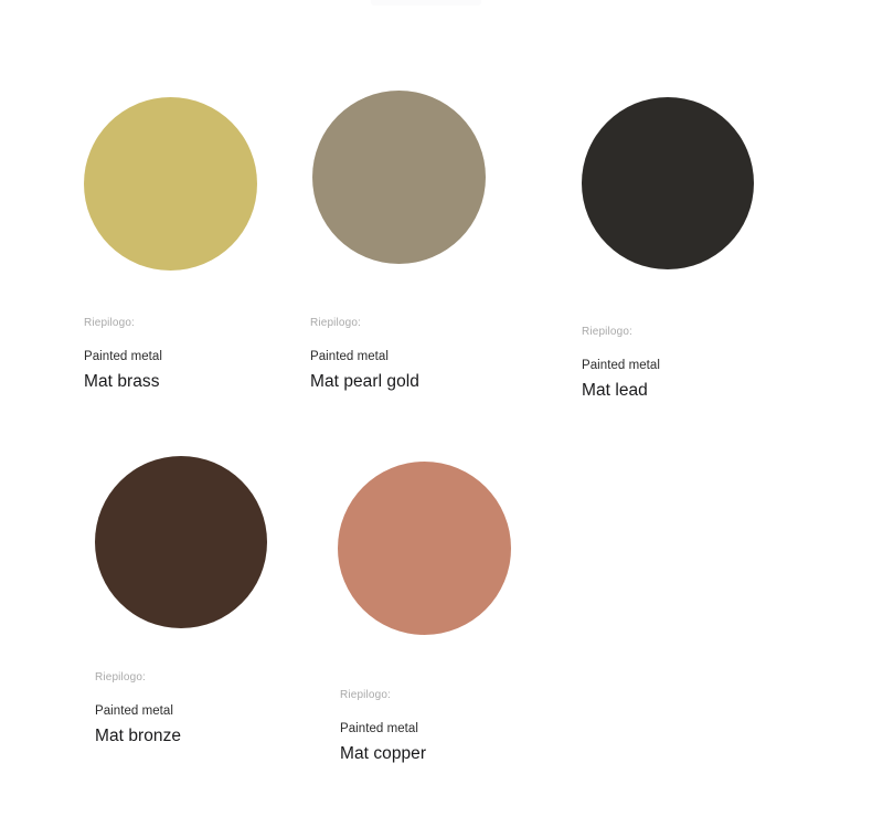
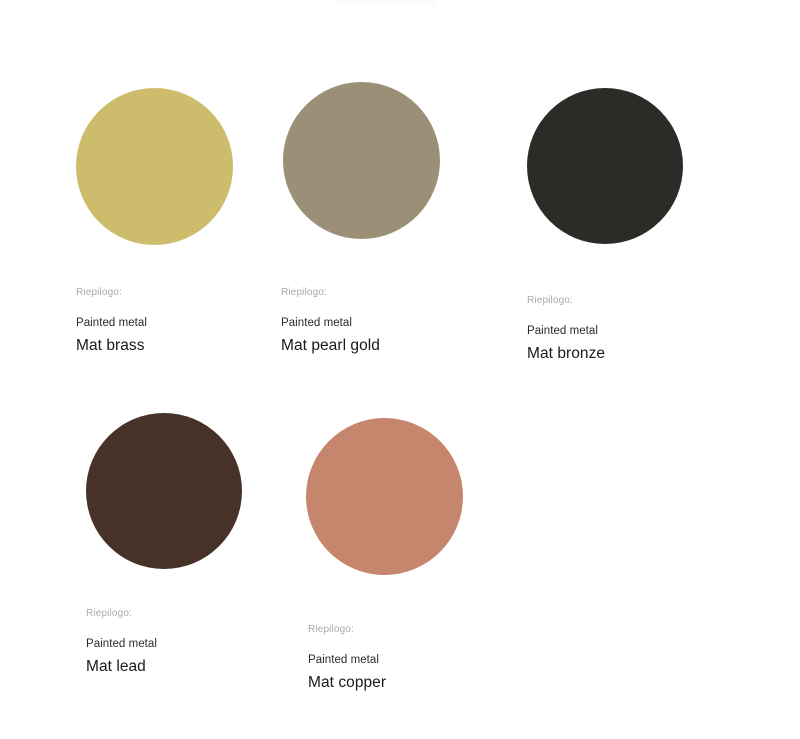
  Riepilogo:
  Painted metal
  Mat brass
  Riepilogo:
  Painted metal
  Mat pearl gold
  Riepilogo:
  Painted metal
- Mat lead
+ Mat bronze
  Riepilogo:
  Painted metal
- Mat bronze
+ Mat lead
  Riepilogo:
  Painted metal
  Mat copper
